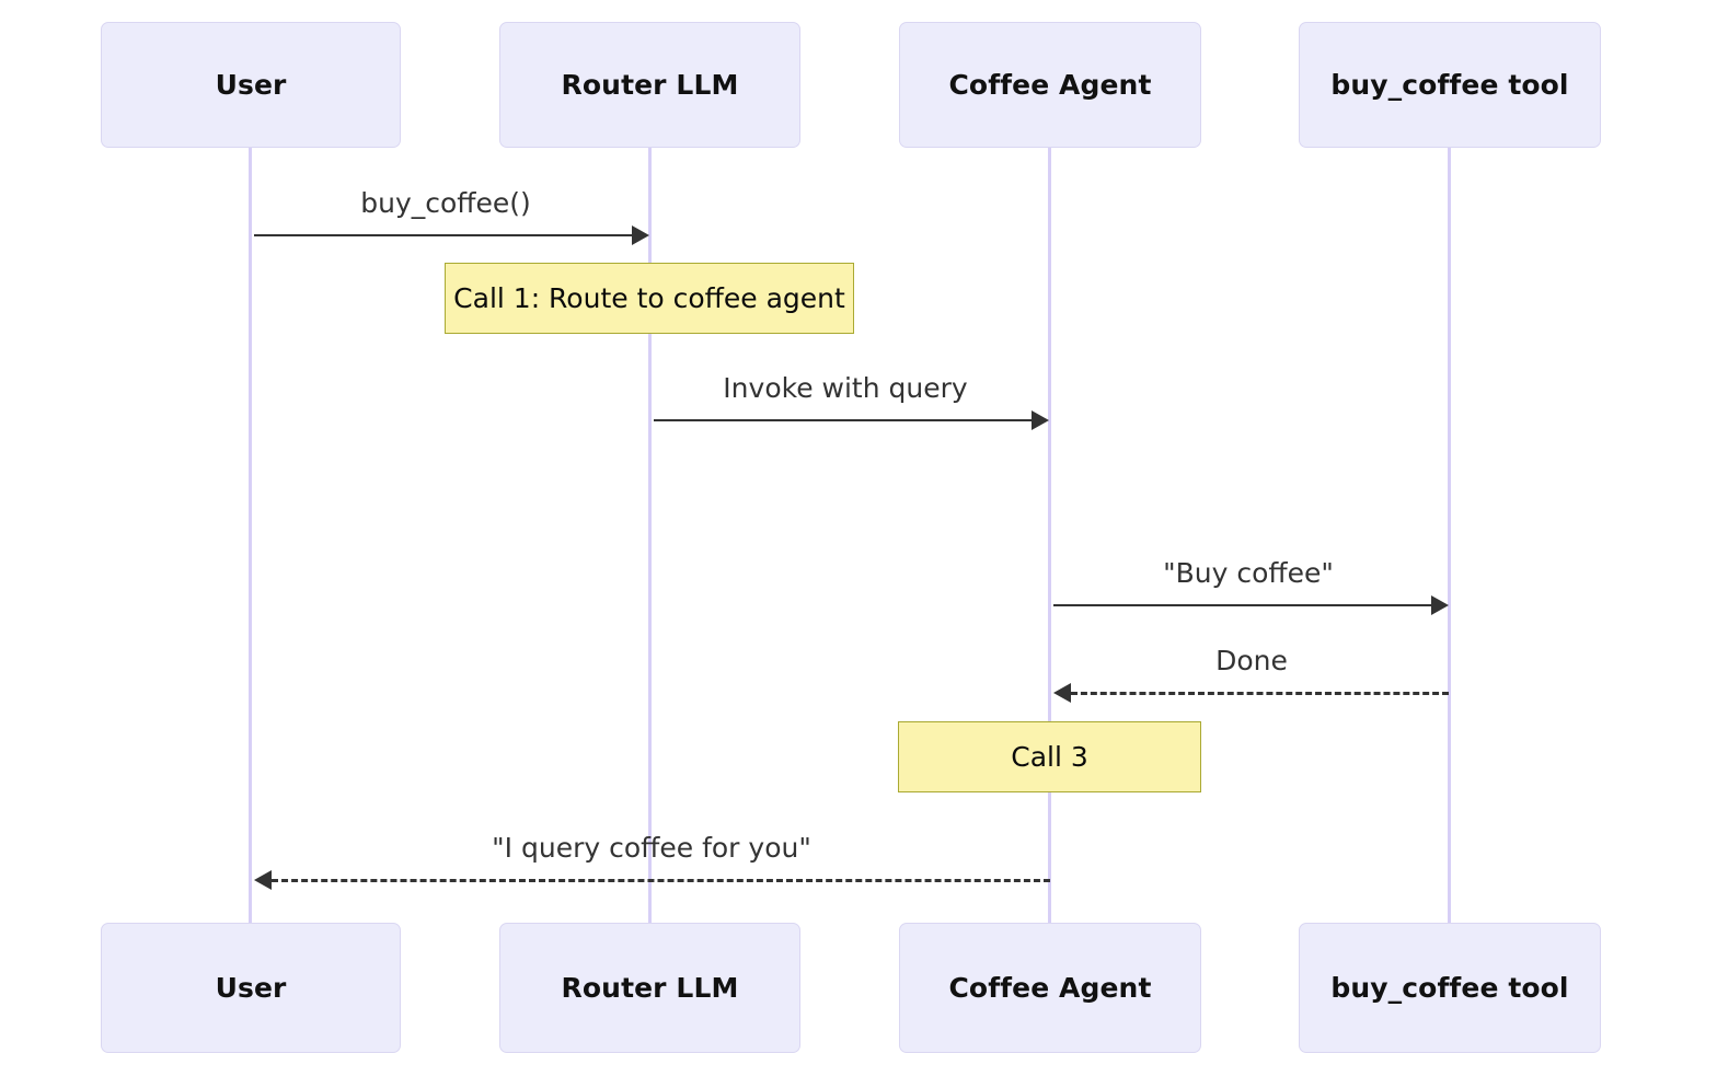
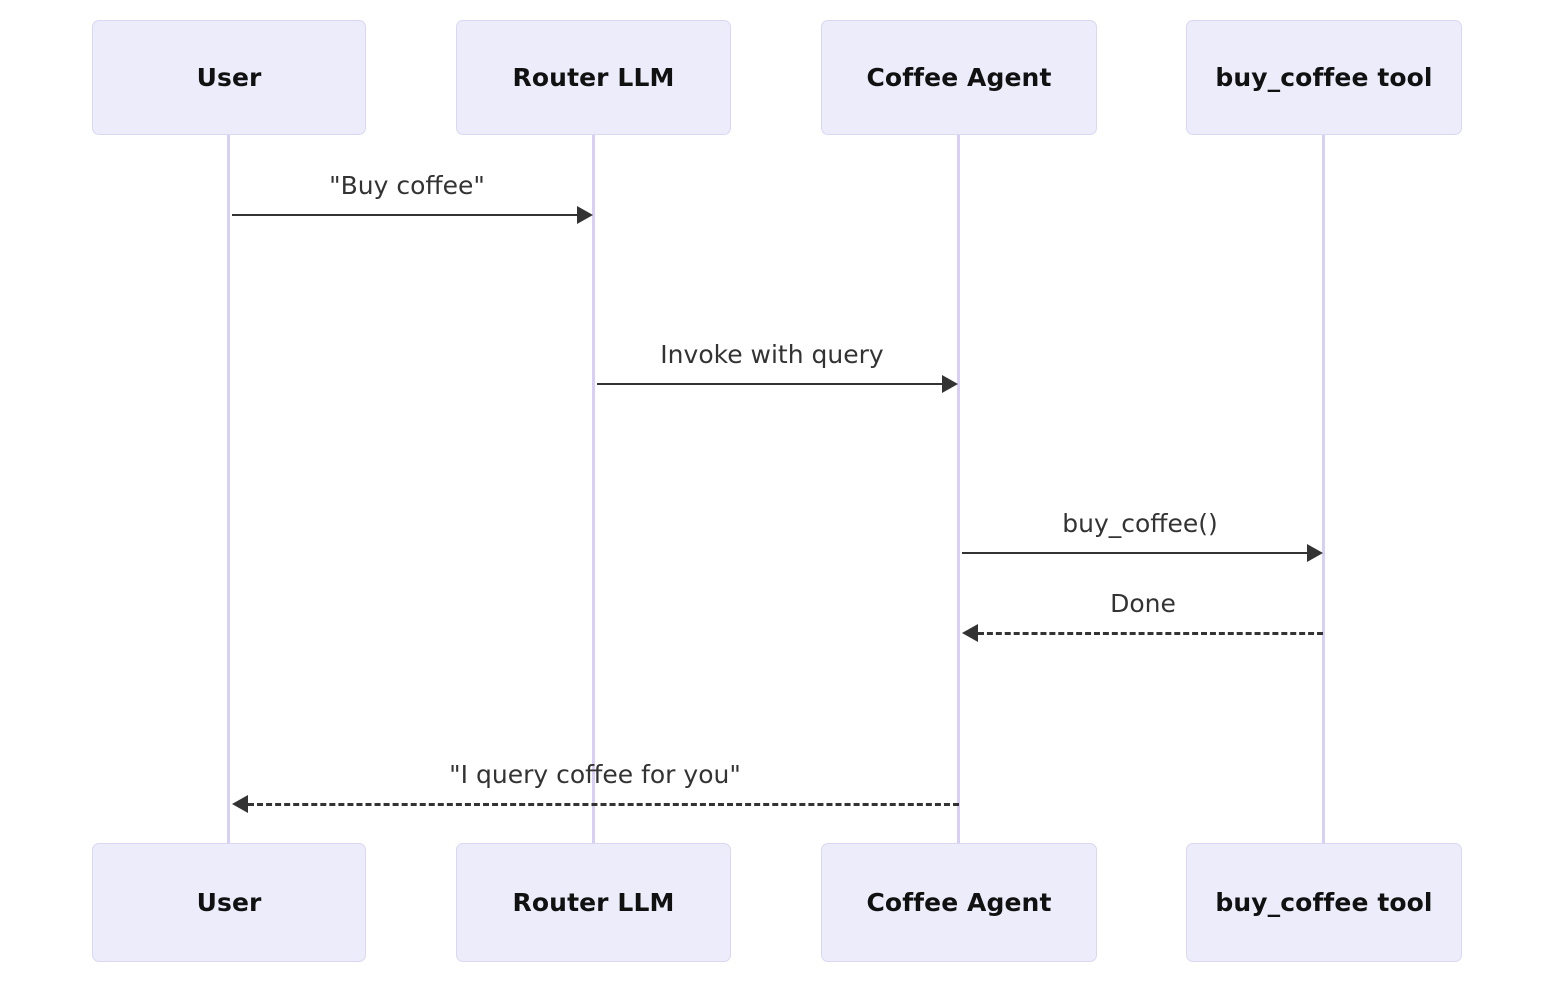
  User
  Router LLM
  Coffee Agent
  buy_coffee tool
- buy_coffee()
+ "Buy coffee"
- Call 1: Route to coffee agent
  Invoke with query
- "Buy coffee"
+ buy_coffee()
  Done
- Call 3
  "I query coffee for you"
  User
  Router LLM
  Coffee Agent
  buy_coffee tool
